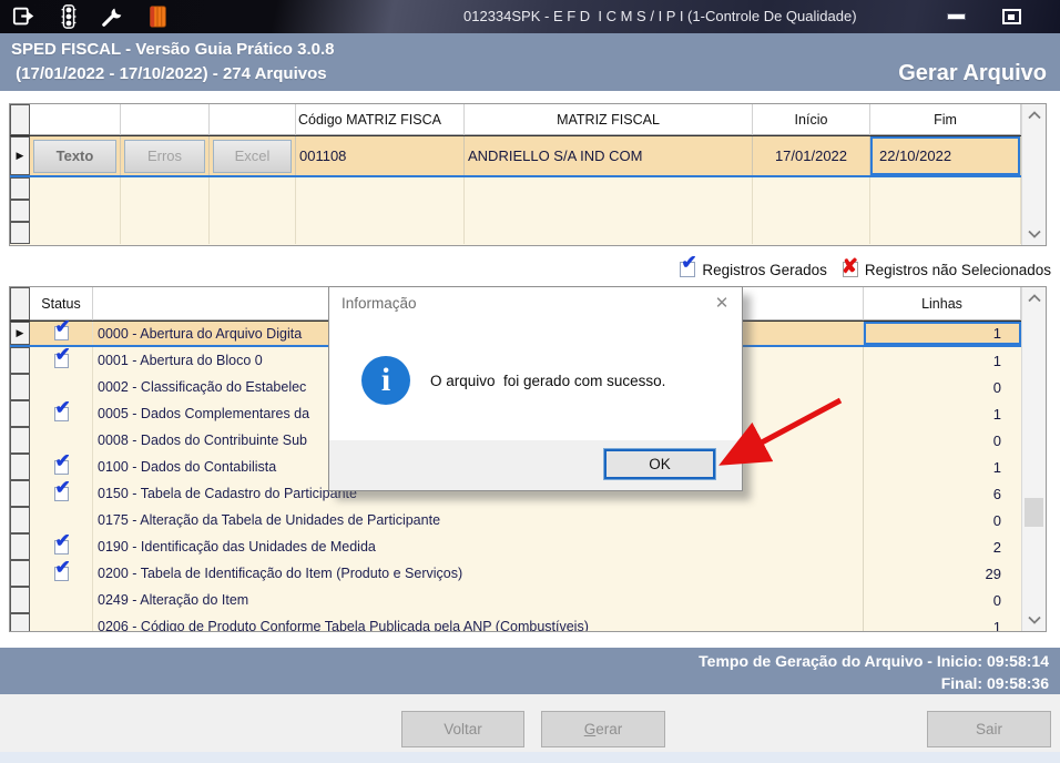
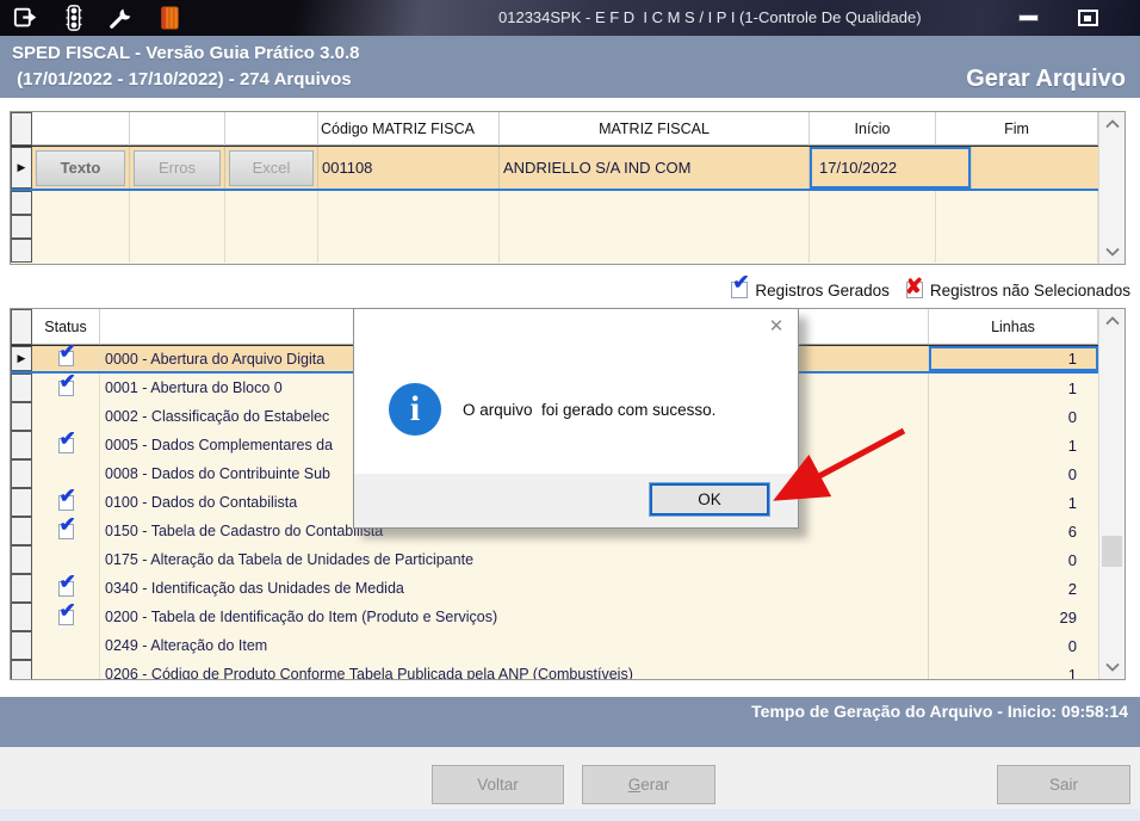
  012334SPK - E F D I C M S / I P I (1-Controle De Qualidade)
  SPED FISCAL - Versão Guia Prático 3.0.8
  (17/01/2022 - 17/10/2022) - 274 Arquivos
  Gerar Arquivo
  Código MATRIZ FISCA
  MATRIZ FISCAL
  Início
  Fim
  ▶
  Texto
  Erros
  Excel
  001108
  ANDRIELLO S/A IND COM
- 17/01/2022
- 22/10/2022
+ 17/10/2022
  ✔
  Registros Gerados
  ✘
  Registros não Selecionados
  Status
  Linhas
  ▶
  ✔
  0000 - Abertura do Arquivo Digita
  1
  ✔
  0001 - Abertura do Bloco 0
  1
  0002 - Classificação do Estabelec
  0
  ✔
  0005 - Dados Complementares da
  1
  0008 - Dados do Contribuinte Sub
  0
  ✔
  0100 - Dados do Contabilista
  1
  ✔
- 0150 - Tabela de Cadastro do Participante
+ 0150 - Tabela de Cadastro do Contabilista
  6
  0175 - Alteração da Tabela de Unidades de Participante
  0
  ✔
- 0190 - Identificação das Unidades de Medida
+ 0340 - Identificação das Unidades de Medida
  2
  ✔
  0200 - Tabela de Identificação do Item (Produto e Serviços)
  29
  0249 - Alteração do Item
  0
  0206 - Código de Produto Conforme Tabela Publicada pela ANP (Combustíveis)
  1
  Tempo de Geração do Arquivo - Inicio: 09:58:14
- Final: 09:58:36
  Voltar
  G
  erar
  Sair
- Informação
  ✕
  i
  O arquivo foi gerado com sucesso.
  OK
